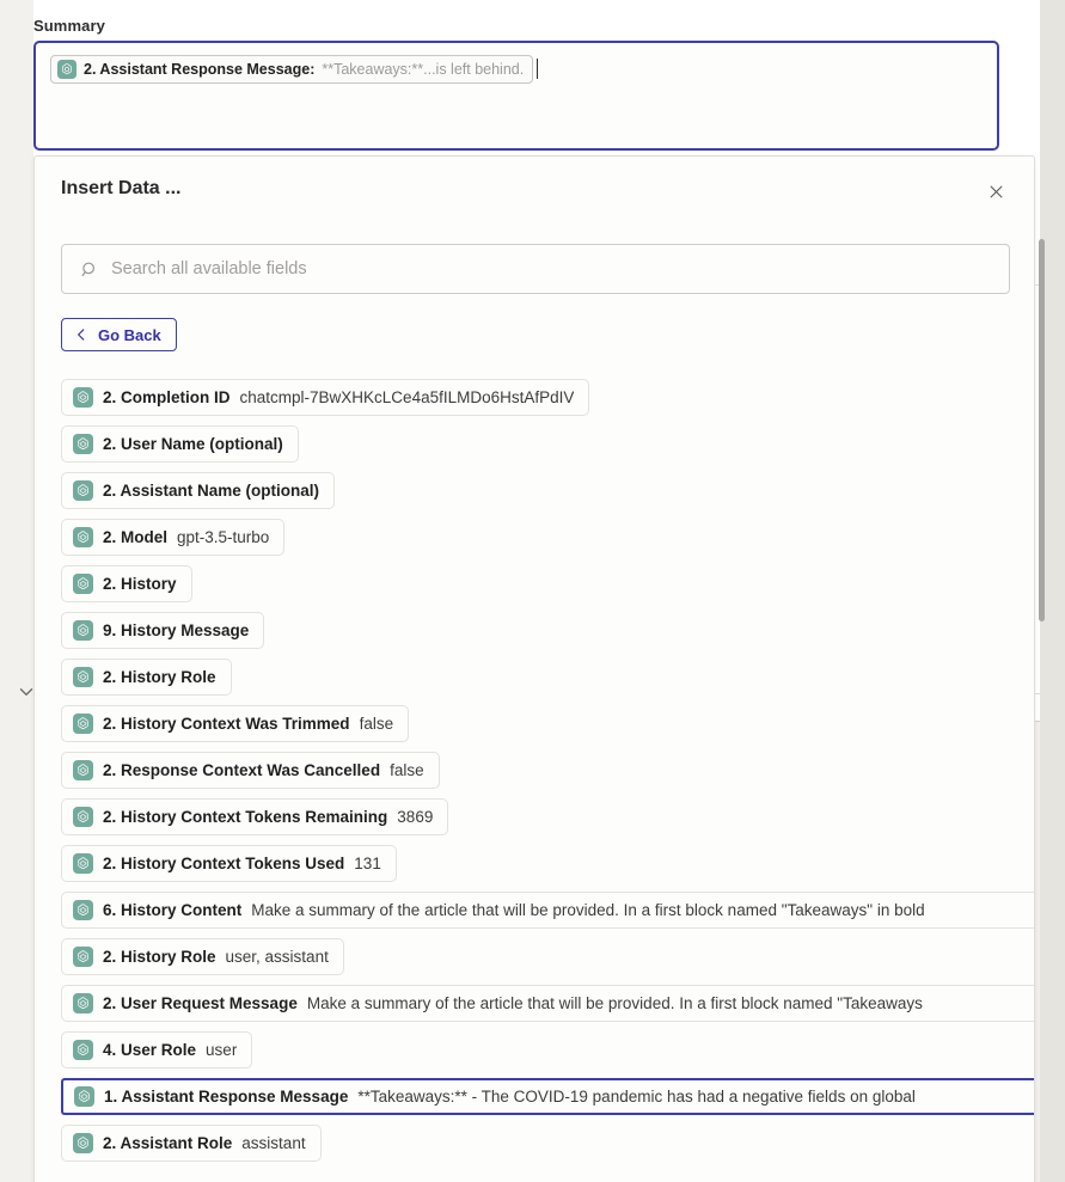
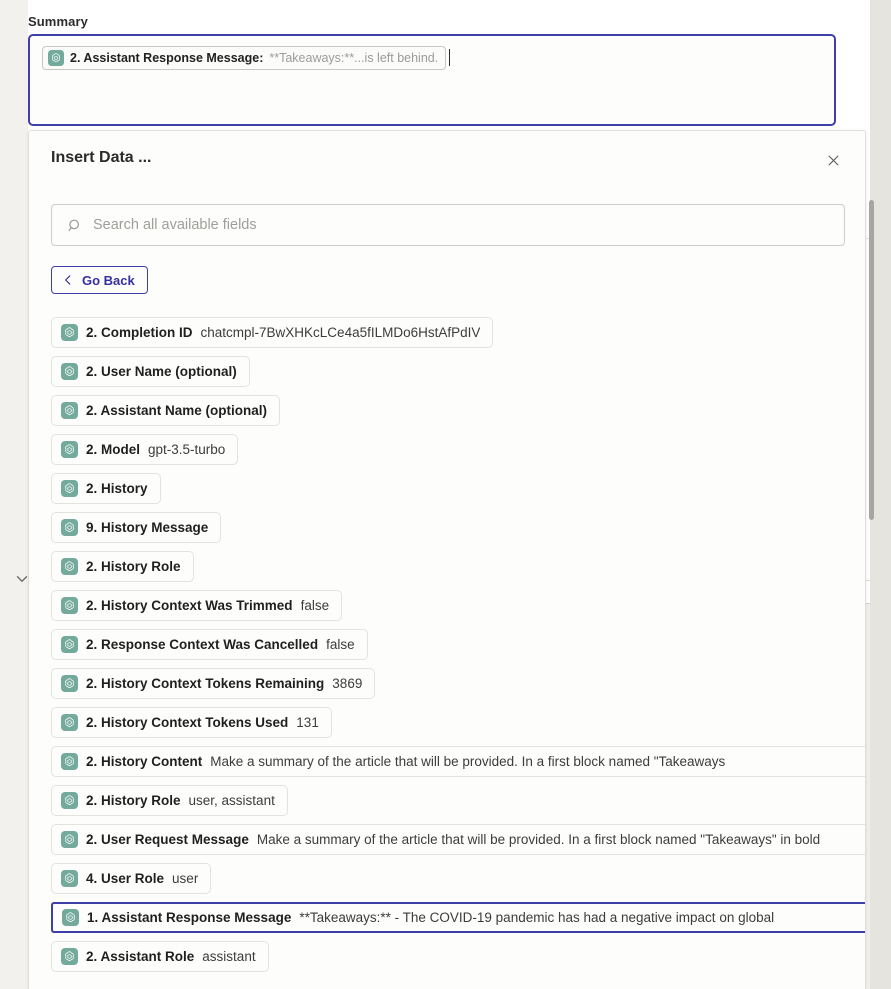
  Summary
  2. Assistant Response Message:
  **Takeaways:**...is left behind.
  Insert Data ...
  Search all available fields
  Go Back
  2. Completion ID
  chatcmpl-7BwXHKcLCe4a5fILMDo6HstAfPdIV
  2. User Name (optional)
  2. Assistant Name (optional)
  2. Model
  gpt-3.5-turbo
  2. History
  9. History Message
  2. History Role
  2. History Context Was Trimmed
  false
  2. Response Context Was Cancelled
  false
  2. History Context Tokens Remaining
  3869
  2. History Context Tokens Used
  131
- 6. History Content
+ 2. History Content
- Make a summary of the article that will be provided. In a first block named "Takeaways" in bold
+ Make a summary of the article that will be provided. In a first block named "Takeaways
  2. History Role
  user, assistant
  2. User Request Message
- Make a summary of the article that will be provided. In a first block named "Takeaways
+ Make a summary of the article that will be provided. In a first block named "Takeaways" in bold
  4. User Role
  user
  1. Assistant Response Message
- **Takeaways:** - The COVID-19 pandemic has had a negative fields on global
+ **Takeaways:** - The COVID-19 pandemic has had a negative impact on global
  2. Assistant Role
  assistant
